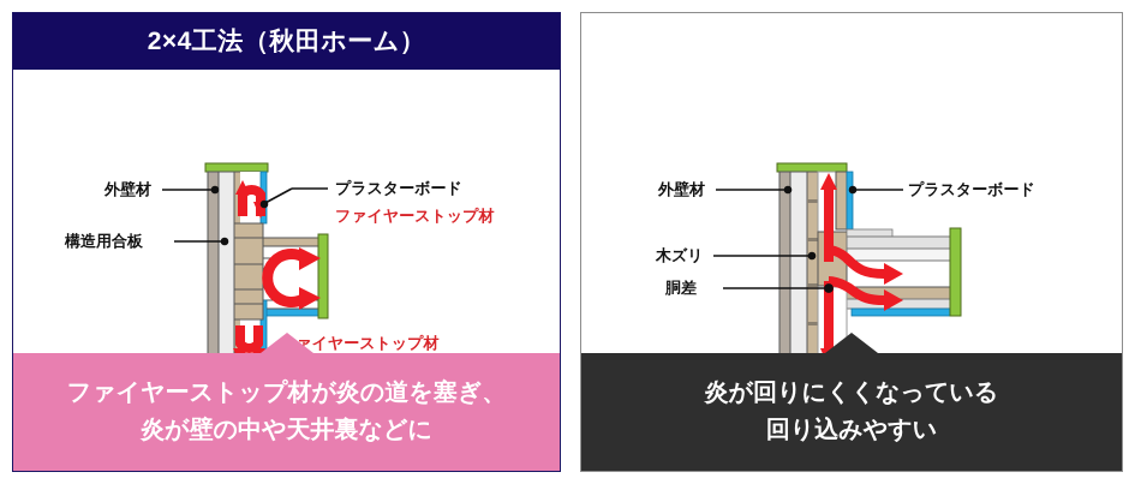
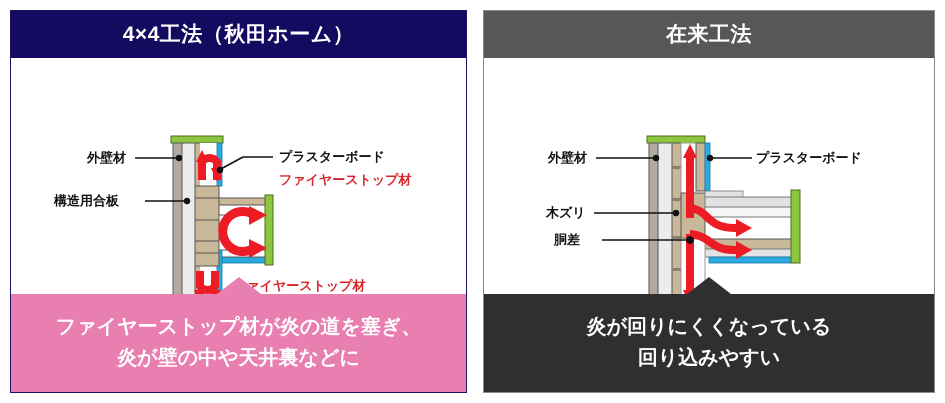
- 2×4工法（秋田ホーム）
+ 4×4工法（秋田ホーム）
  外壁材
  構造用合板
  プラスターボード
  ファイヤーストップ材
  ファイヤーストップ材
  ファイヤーストップ材が炎の道を塞ぎ、
  炎が壁の中や天井裏などに
+ 在来工法
  外壁材
  木ズリ
  胴差
  プラスターボード
  炎が回りにくくなっている
  回り込みやすい
